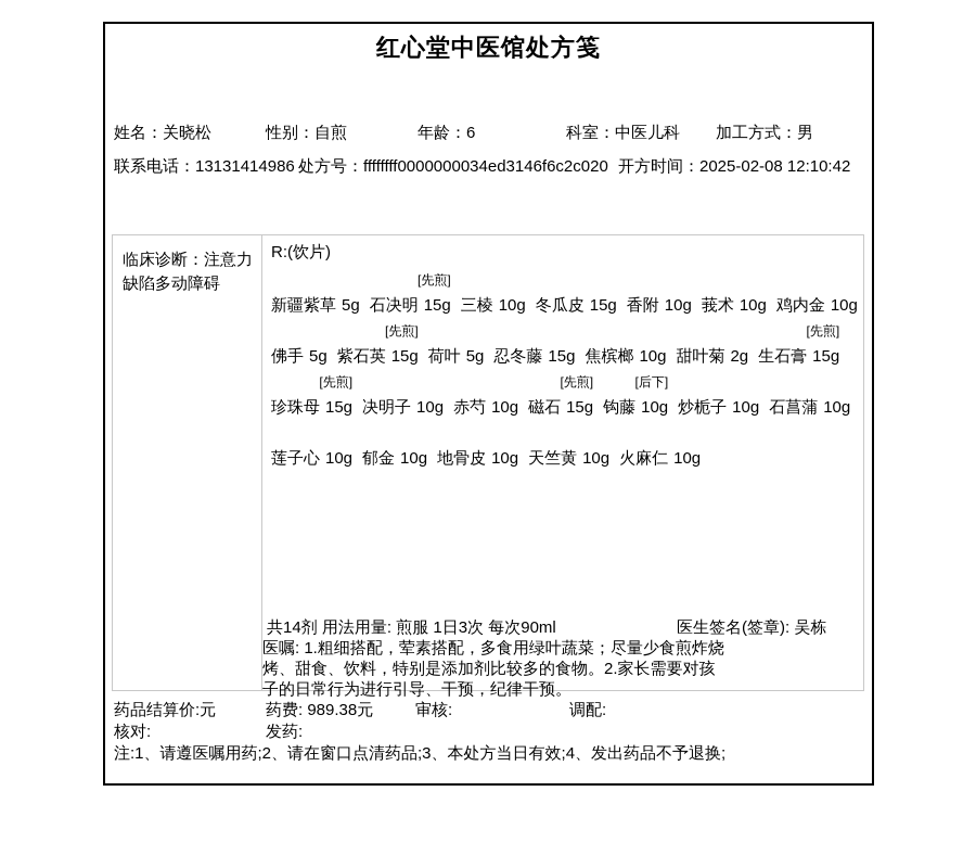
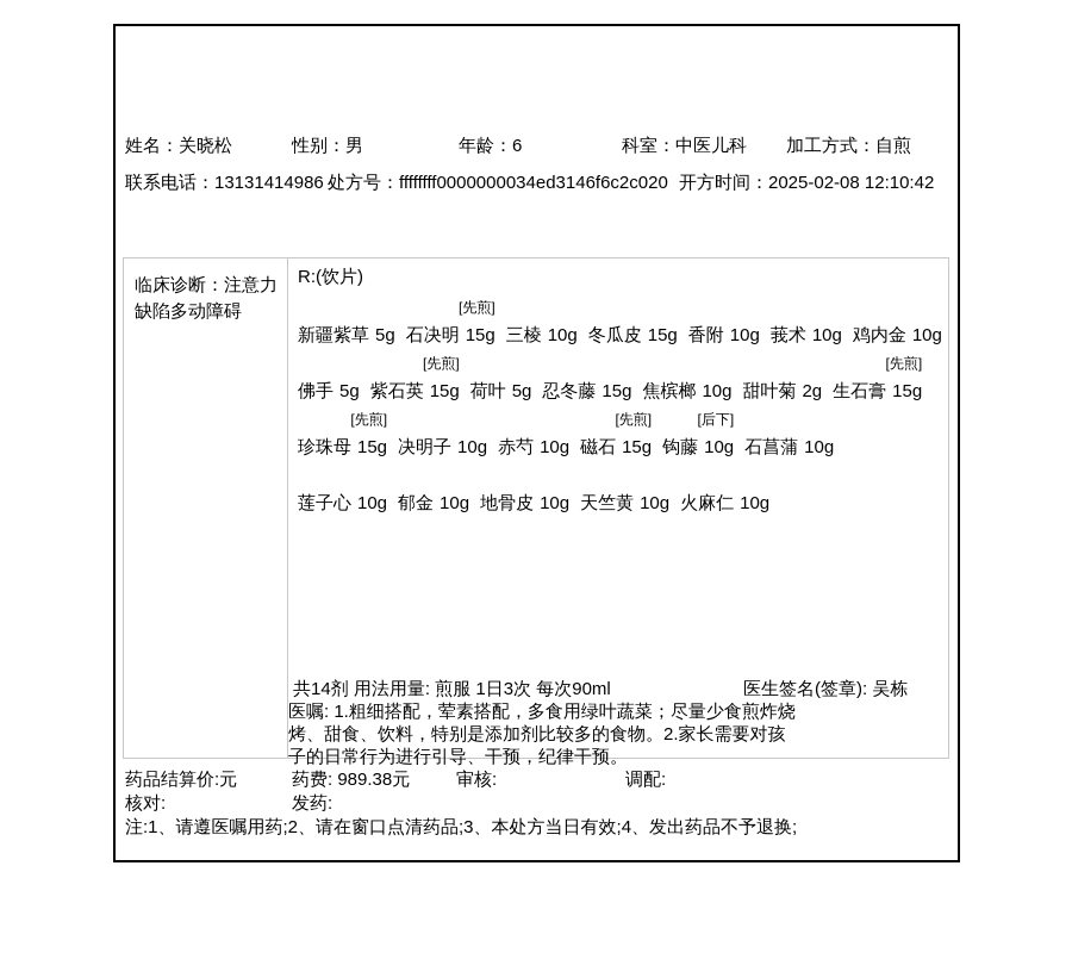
- 红心堂中医馆处方笺
  姓名：关晓松
- 性别：自煎
+ 性别：男
  年龄：6
  科室：中医儿科
- 加工方式：男
+ 加工方式：自煎
  联系电话：13131414986
  处方号：ffffffff0000000034ed3146f6c2c020
  开方时间：2025-02-08 12:10:42
  临床诊断：注意力缺陷多动障碍
  R:(饮片)
  新疆紫草 5g
  [先煎]
  石决明 15g
  三棱 10g
  冬瓜皮 15g
  香附 10g
  莪术 10g
  鸡内金 10g
  佛手 5g
  [先煎]
  紫石英 15g
  荷叶 5g
  忍冬藤 15g
  焦槟榔 10g
  甜叶菊 2g
  [先煎]
  生石膏 15g
  [先煎]
  珍珠母 15g
  决明子 10g
  赤芍 10g
  [先煎]
  磁石 15g
  [后下]
  钩藤 10g
- 炒栀子 10g
  石菖蒲 10g
  莲子心 10g
  郁金 10g
  地骨皮 10g
  天竺黄 10g
  火麻仁 10g
  共14剂 用法用量: 煎服 1日3次 每次90ml
  医生签名(签章): 吴栋
  医嘱: 1.粗细搭配，荤素搭配，多食用绿叶蔬菜；尽量少食煎炸烧烤、甜食、饮料，特别是添加剂比较多的食物。2.家长需要对孩子的日常行为进行引导、干预，纪律干预。
  药品结算价:元
  药费: 989.38元
  审核:
  调配:
  核对:
  发药:
  注:1、请遵医嘱用药;2、请在窗口点清药品;3、本处方当日有效;4、发出药品不予退换;
